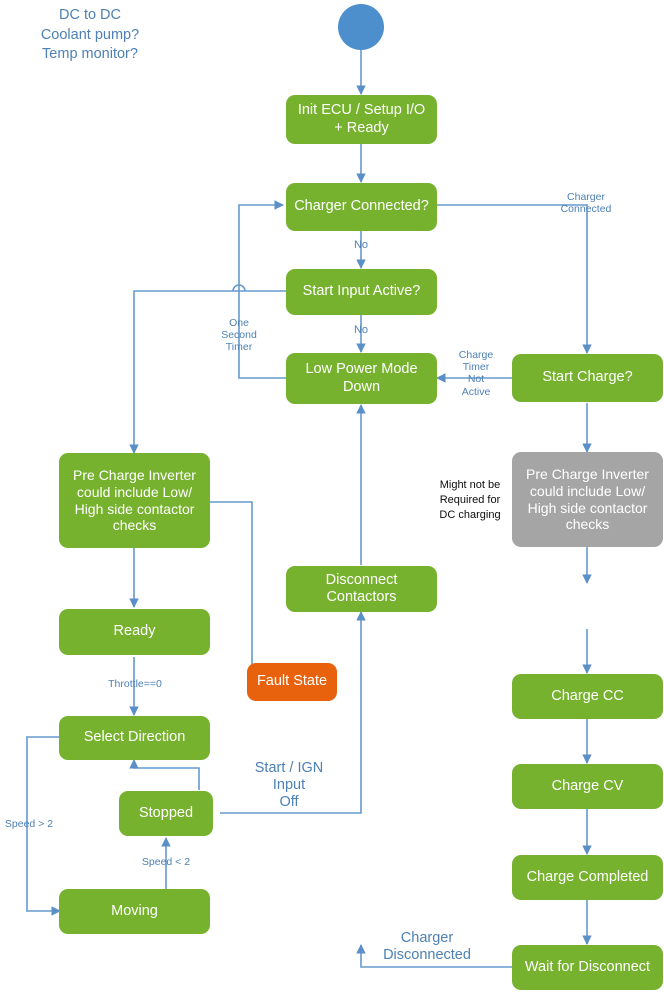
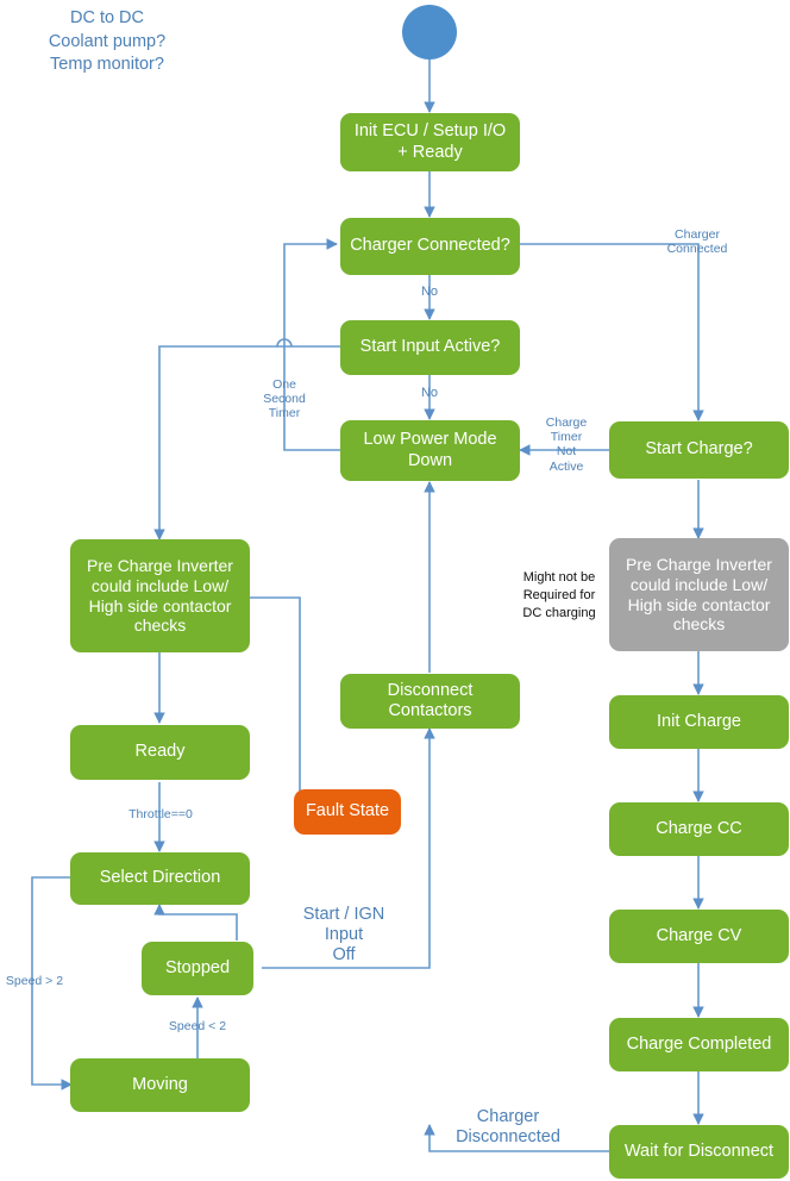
  DC to DC
  Coolant pump?
  Temp monitor?
  Might not be
  Required for
  DC charging
  Init ECU / Setup I/O + Ready
  Charger Connected?
  Start Input Active?
  Low Power Mode Down
  Start Charge?
  Pre Charge Inverter could include Low/ High side contactor checks
  Pre Charge Inverter could include Low/ High side contactor checks
  Disconnect Contactors
  Ready
+ Init Charge
  Fault State
  Charge CC
  Select Direction
  Charge CV
  Stopped
  Charge Completed
  Moving
  Wait for Disconnect
  Charger
  Connected
  No
  No
  One
  Second
  Timer
  Charge
  Timer
  Not
  Active
  Throttle==0
  Speed > 2
  Speed < 2
  Start / IGN
  Input
  Off
  Charger
  Disconnected
